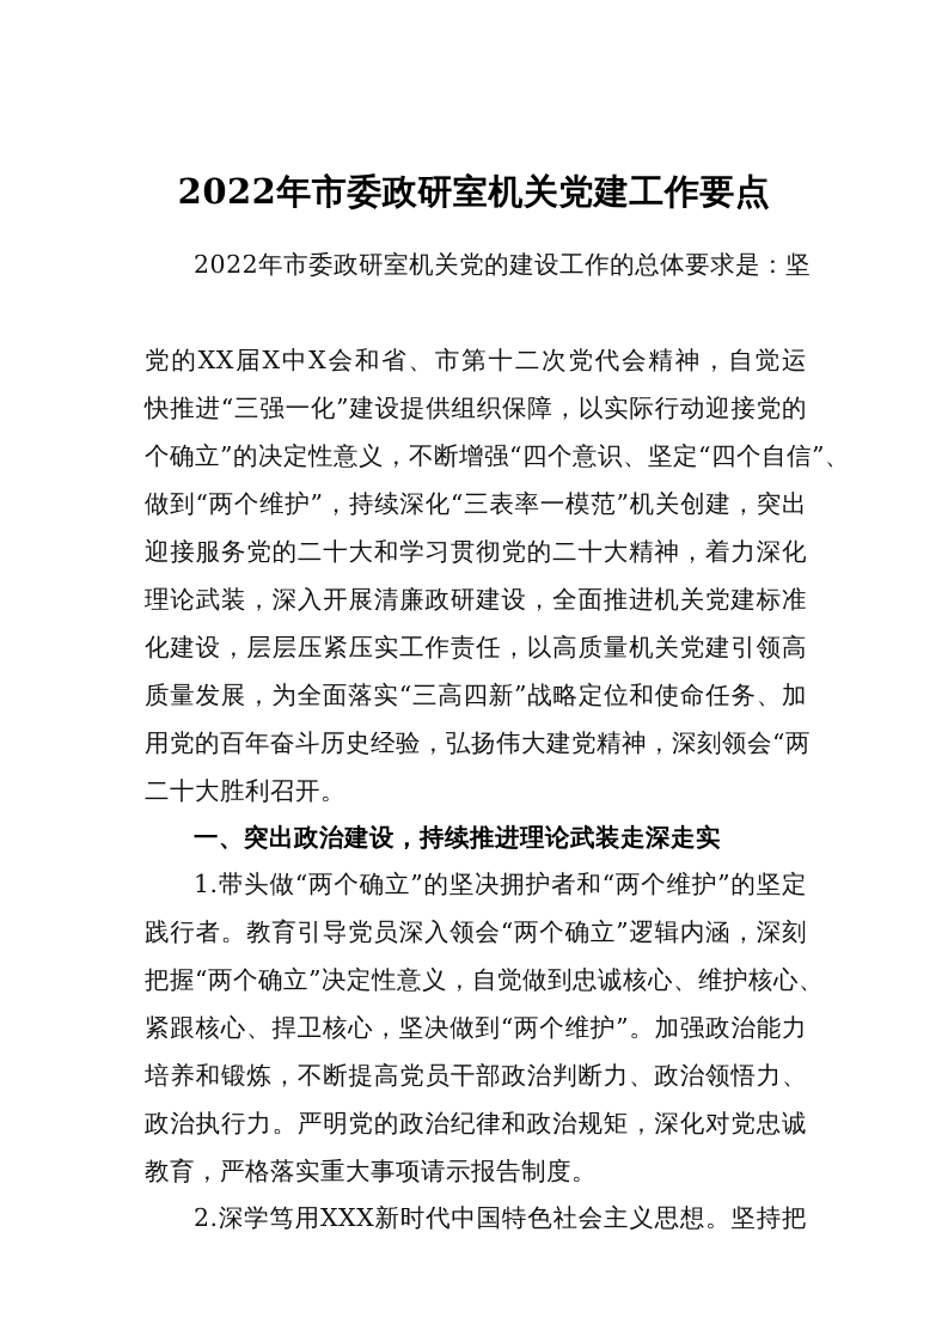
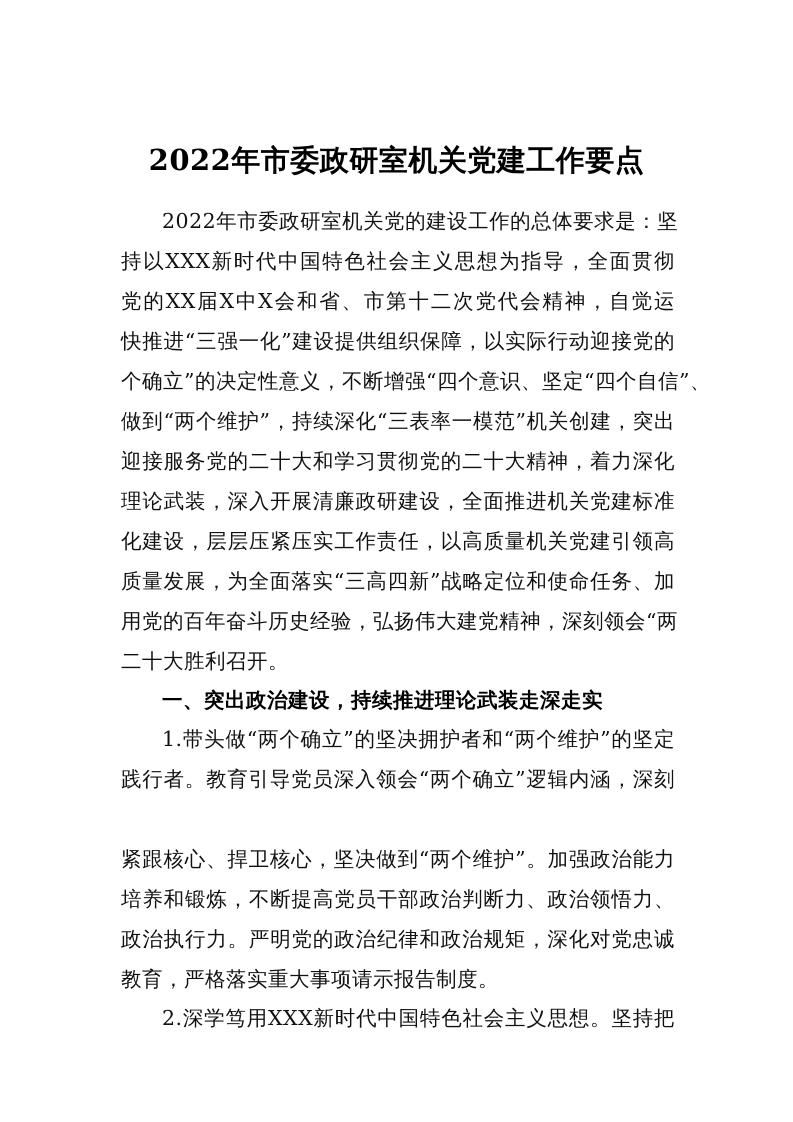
  2022年市委政研室机关党建工作要点
  2022年市委政研室机关党的建设工作的总体要求是：坚
+ 持以XXX新时代中国特色社会主义思想为指导，全面贯彻
  党的XX届X中X会和省、市第十二次党代会精神，自觉运
  快推进“三强一化”建设提供组织保障，以实际行动迎接党的
  个确立”的决定性意义，不断增强“四个意识、坚定“四个自信”、
  做到“两个维护”，持续深化“三表率一模范”机关创建，突出
  迎接服务党的二十大和学习贯彻党的二十大精神，着力深化
  理论武装，深入开展清廉政研建设，全面推进机关党建标准
  化建设，层层压紧压实工作责任，以高质量机关党建引领高
  质量发展，为全面落实“三高四新”战略定位和使命任务、加
  用党的百年奋斗历史经验，弘扬伟大建党精神，深刻领会“两
  二十大胜利召开。
  一、突出政治建设，持续推进理论武装走深走实
  1.带头做“两个确立”的坚决拥护者和“两个维护”的坚定
  践行者。教育引导党员深入领会“两个确立”逻辑内涵，深刻
- 把握“两个确立”决定性意义，自觉做到忠诚核心、维护核心、
  紧跟核心、捍卫核心，坚决做到“两个维护”。加强政治能力
  培养和锻炼，不断提高党员干部政治判断力、政治领悟力、
  政治执行力。严明党的政治纪律和政治规矩，深化对党忠诚
  教育，严格落实重大事项请示报告制度。
  2.深学笃用XXX新时代中国特色社会主义思想。坚持把
